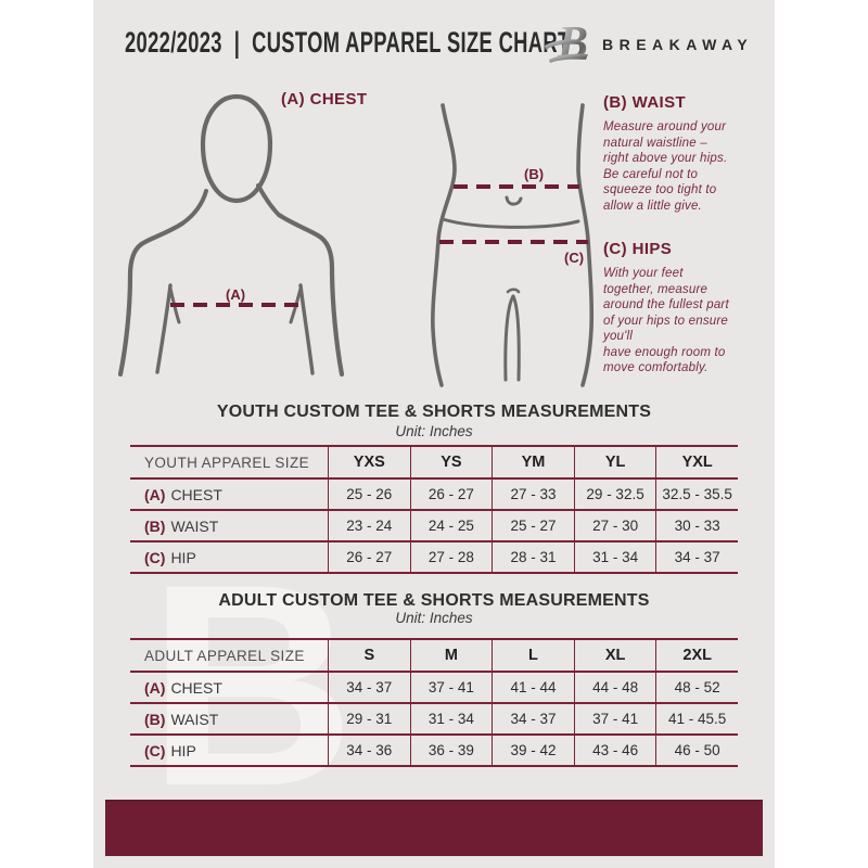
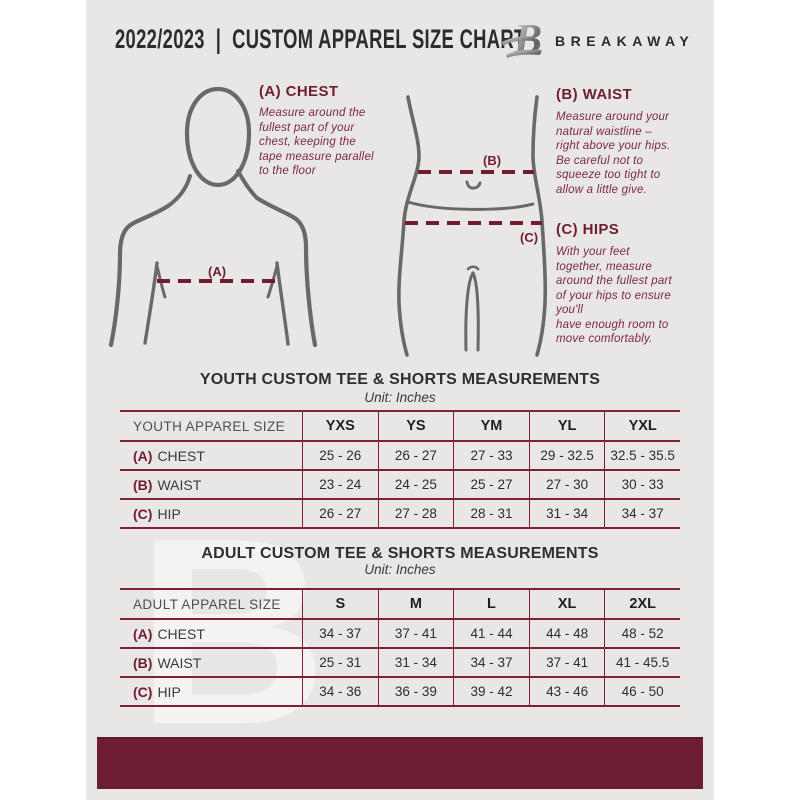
  B
  2022/2023 | CUSTOM APPAREL SIZE CHAR
  BREAKAWAY
  (A)
  (B)
  (C)
  (A) CHEST
+ Measure around the
+ fullest part of your
+ chest, keeping the
+ tape measure parallel
+ to the floor
  (B) WAIST
  Measure around your
  natural waistline –
  right above your hips.
  Be careful not to
  squeeze too tight to
  allow a little give.
  (C) HIPS
  With your feet
  together, measure
  around the fullest part
  of your hips to ensure
  you'll
  have enough room to
  move comfortably.
  YOUTH CUSTOM TEE & SHORTS MEASUREMENTS
  Unit: Inches
  YOUTH APPAREL SIZE
  YXS
  YS
  YM
  YL
  YXL
  (A)
  CHEST
  25 - 26
  26 - 27
  27 - 33
  29 - 32.5
  32.5 - 35.5
  (B)
  WAIST
  23 - 24
  24 - 25
  25 - 27
  27 - 30
  30 - 33
  (C)
  HIP
  26 - 27
  27 - 28
  28 - 31
  31 - 34
  34 - 37
  ADULT CUSTOM TEE & SHORTS MEASUREMENTS
  Unit: Inches
  ADULT APPAREL SIZE
  S
  M
  L
  XL
  2XL
  (A)
  CHEST
  34 - 37
  37 - 41
  41 - 44
  44 - 48
  48 - 52
  (B)
  WAIST
- 29 - 31
+ 25 - 31
  31 - 34
  34 - 37
  37 - 41
  41 - 45.5
  (C)
  HIP
  34 - 36
  36 - 39
  39 - 42
  43 - 46
  46 - 50
